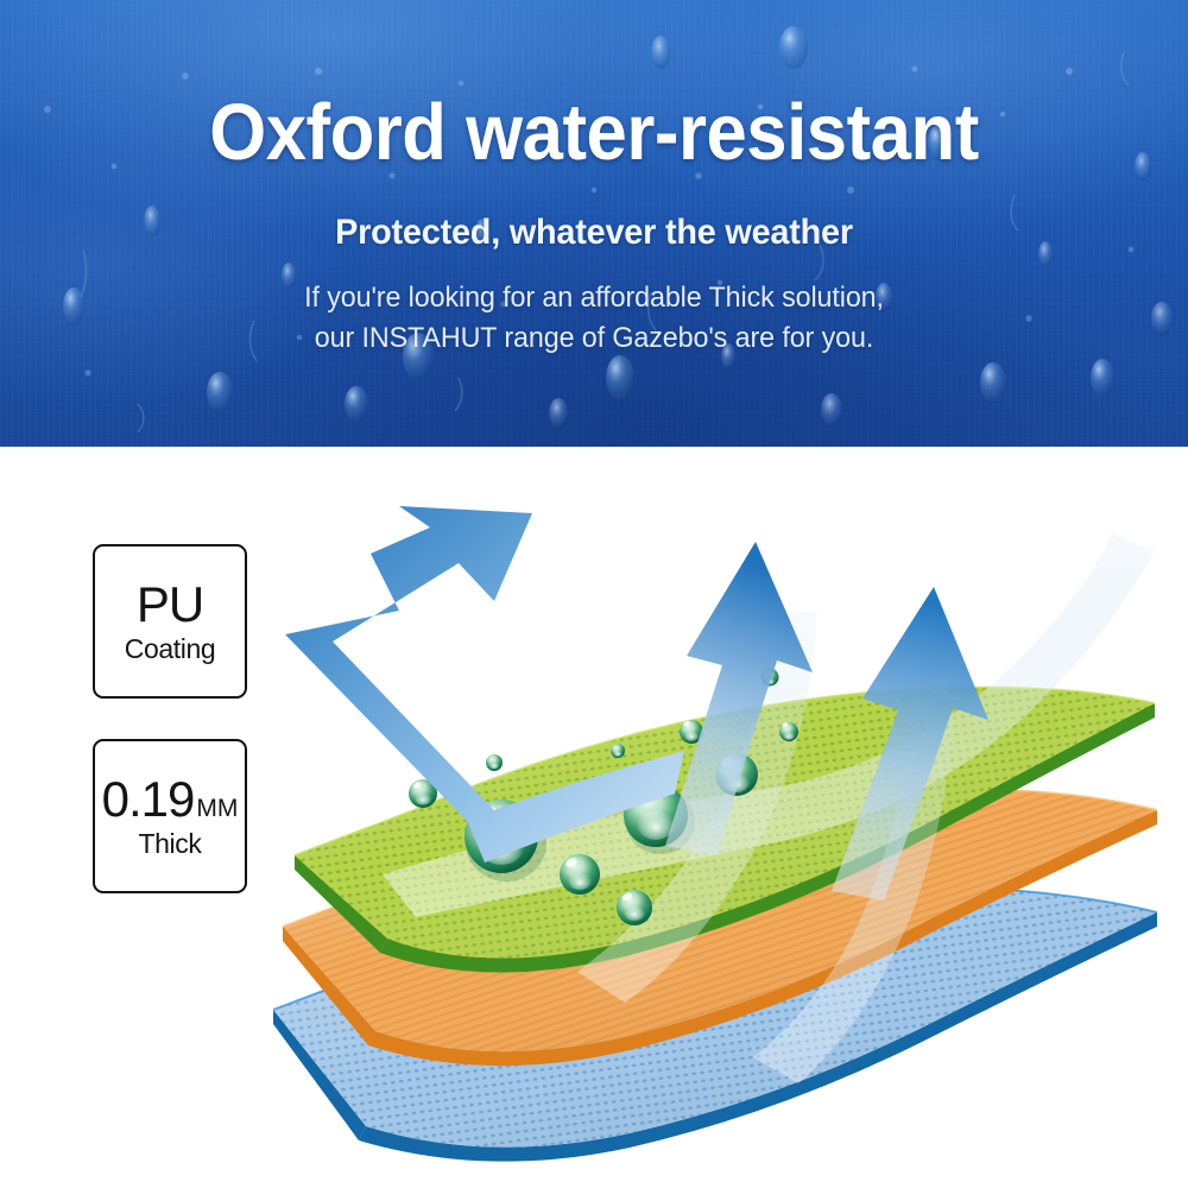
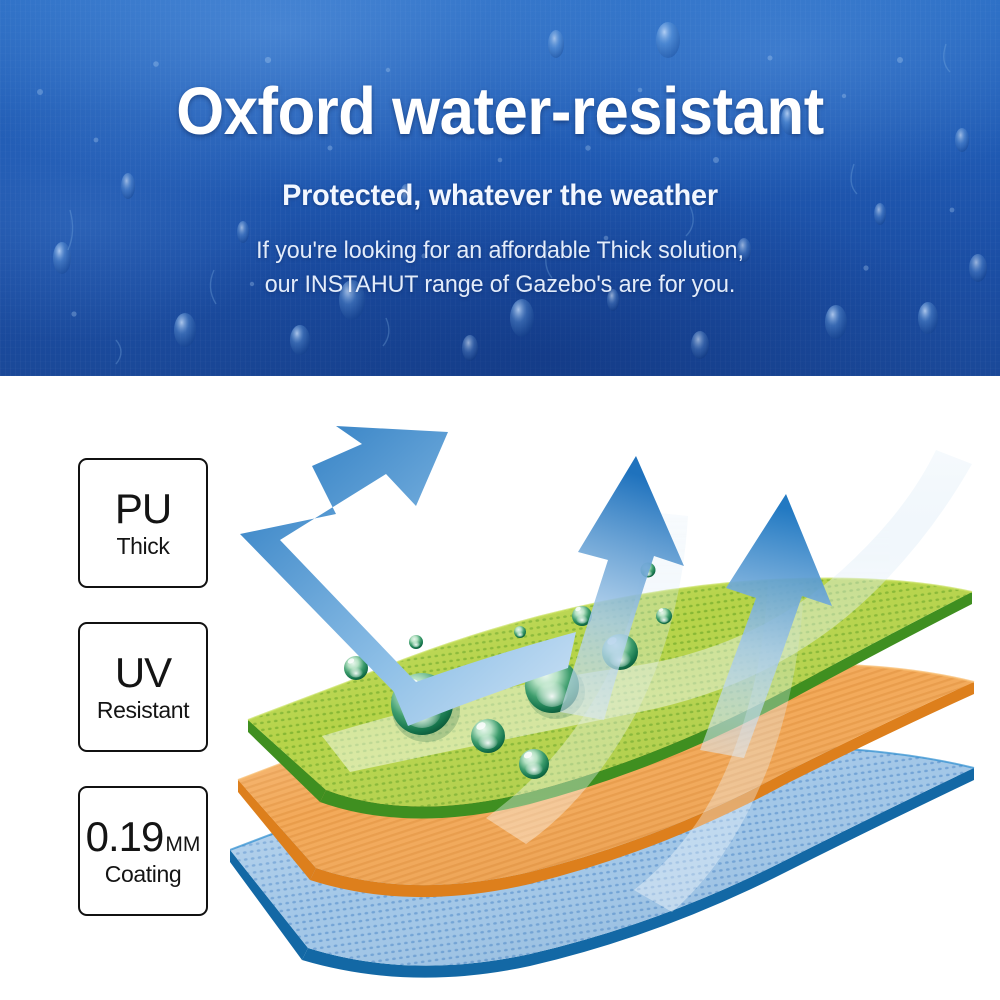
  Oxford water-resistant
  Protected, whatever the weather
  If you're looking for an affordable Thick solution,
  our INSTAHUT range of Gazebo's are for you.
  PU
- Coating
+ Thick
+ UV
+ Resistant
  0.19
  MM
- Thick
+ Coating
